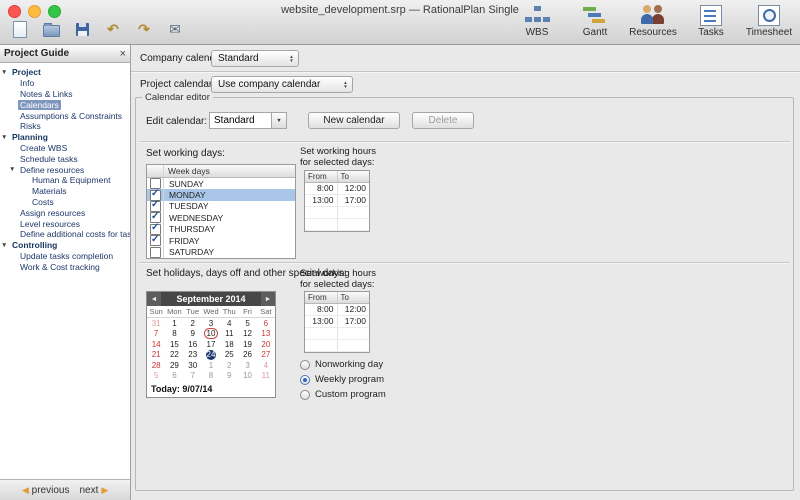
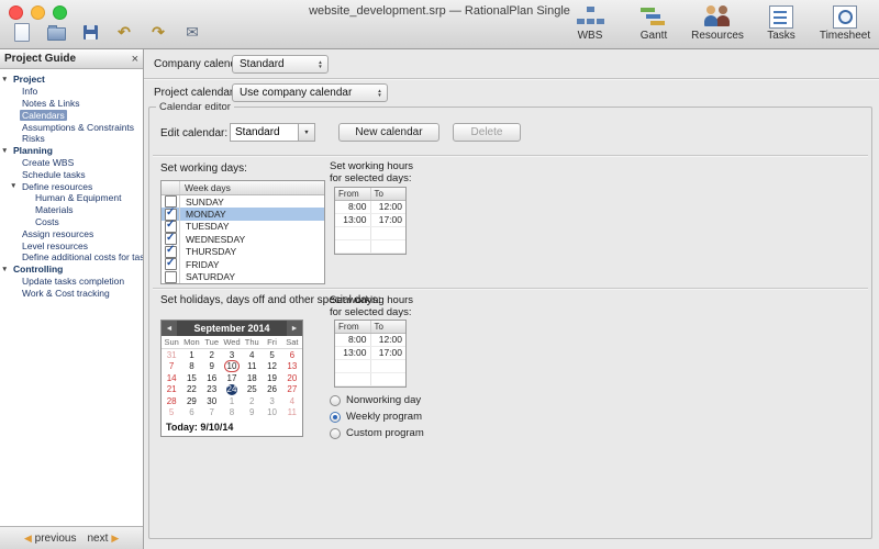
  website_development.srp — RationalPlan Single
  ↶
  ↷
  ✉
  WBS
  Gantt
  Resources
  Tasks
  Timesheet
  Project Guide
  ×
  Project
  Info
  Notes & Links
  Calendars
  Assumptions & Constraints
  Risks
  Planning
  Create WBS
  Schedule tasks
  Define resources
  Human & Equipment
  Materials
  Costs
  Assign resources
  Level resources
  Define additional costs for tas
  Controlling
  Update tasks completion
  Work & Cost tracking
  previous
  next
  ▶
  Company calen
  Standard
  Project calenda
  Use company calendar
  Calendar editor
  Edit calendar:
  Standard
  New calendar
  Delete
  Set working days:
  Week days
  SUNDAY
  MONDAY
  TUESDAY
  WEDNESDAY
  THURSDAY
  FRIDAY
  SATURDAY
  Set working hours
  for selected days:
  From
  To
  8:00
  12:00
  13:00
  17:00
  Set holidays, days off and other special days:
  Set working hours
  for selected days:
  September 2014
  Sun
  Mon
  Tue
  Wed
  Thu
  Fri
  Sat
  31
  1
  2
  3
  4
  5
  6
  7
  8
  9
  10
  11
  12
  13
  14
  15
  16
  17
  18
  19
  20
  21
  22
  23
  24
  25
  26
  27
  28
  29
  30
  1
  2
  3
  4
  5
  6
  7
  8
  9
  10
  11
- Today: 9/07/14
+ Today: 9/10/14
  From
  To
  8:00
  12:00
  13:00
  17:00
  Nonworking day
  Weekly program
  Custom program
